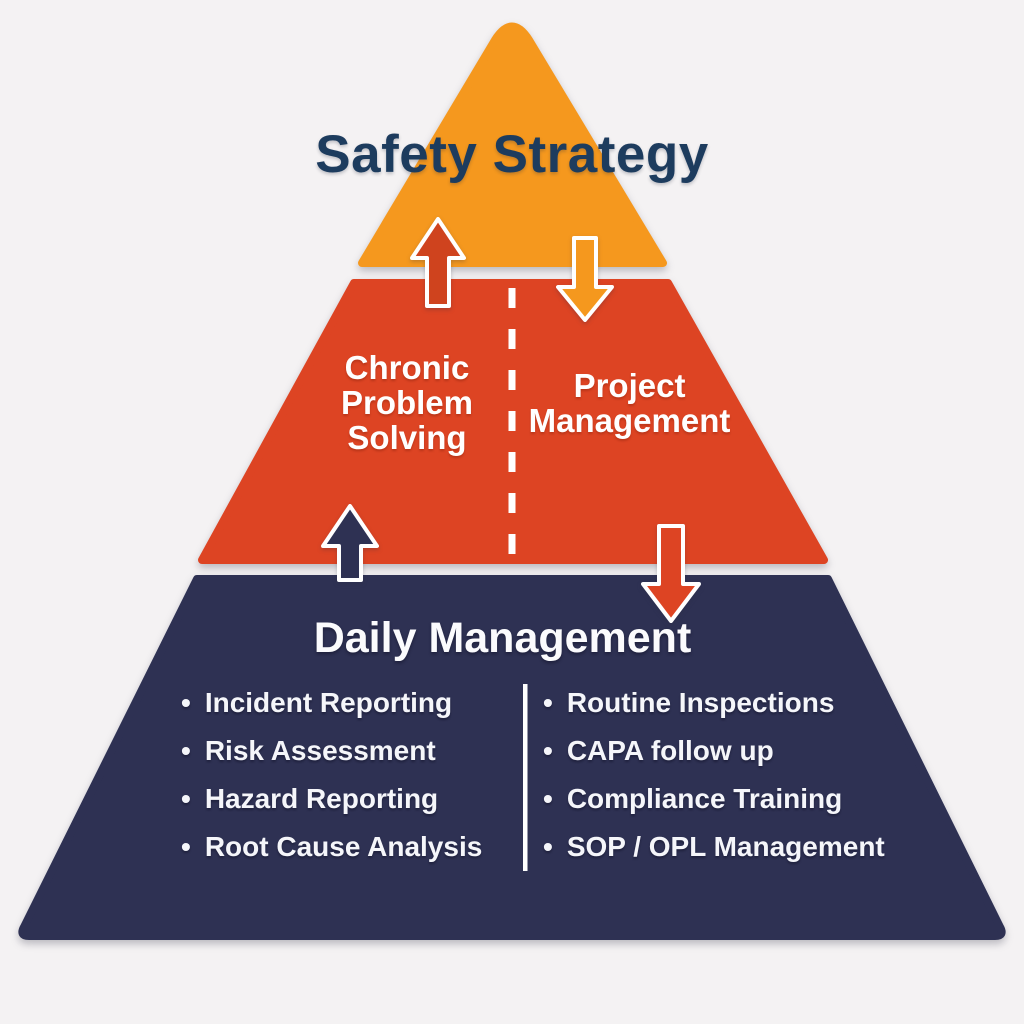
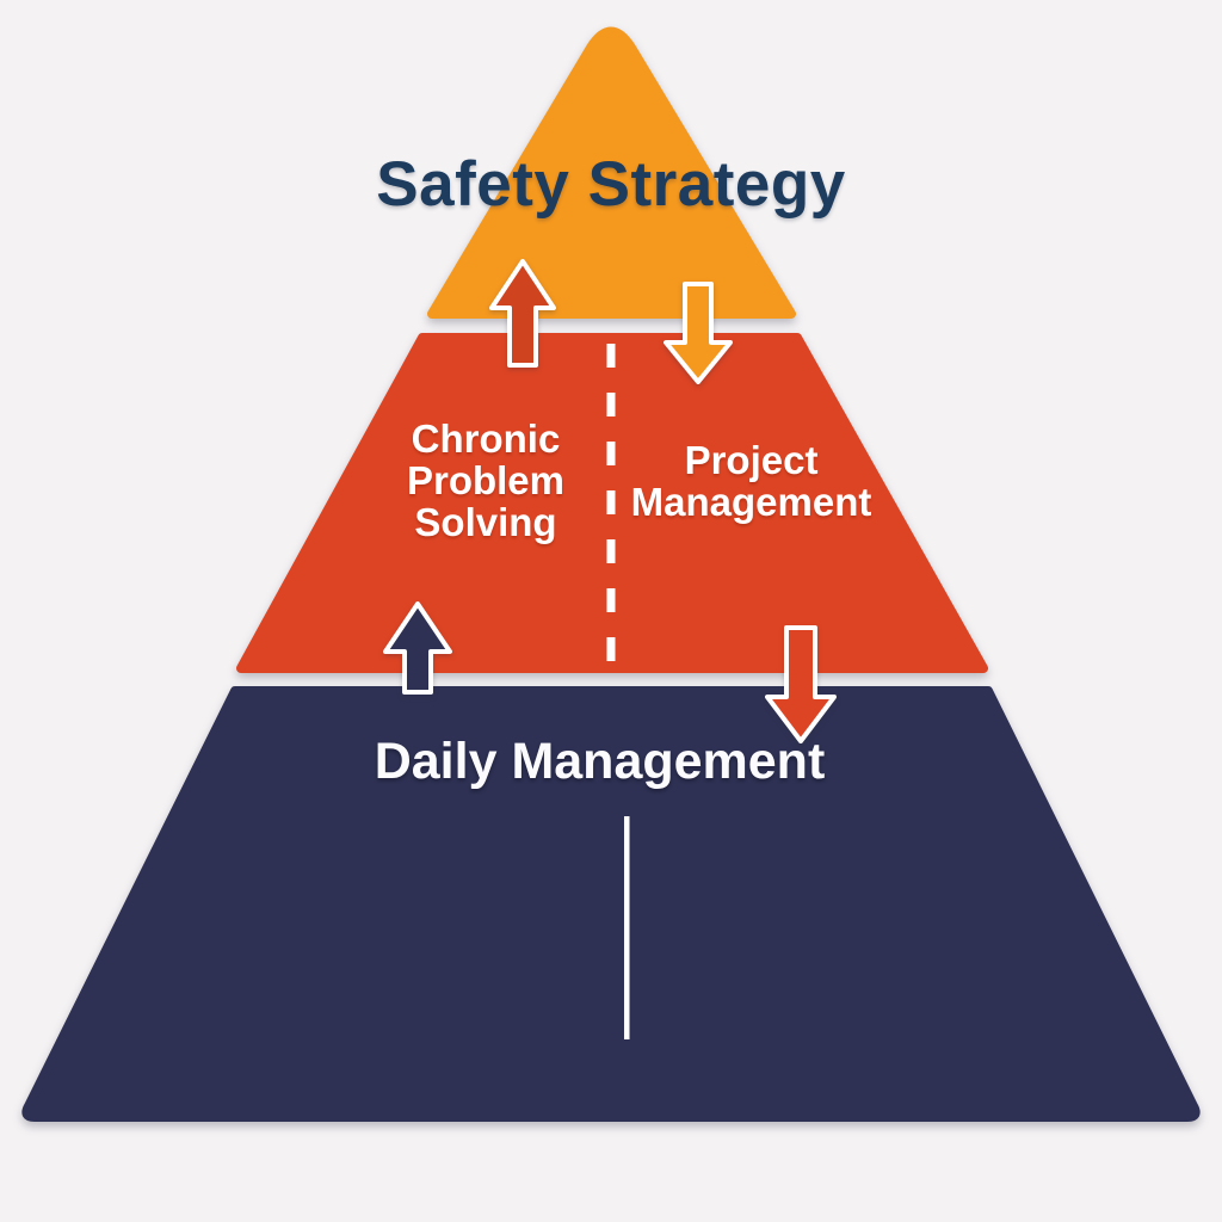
  Safety Strategy
  Chronic Problem Solving
  Project Management
  Daily Management
- Incident Reporting
- Risk Assessment
- Hazard Reporting
- Root Cause Analysis
- Routine Inspections
- CAPA follow up
- Compliance Training
- SOP / OPL Management
